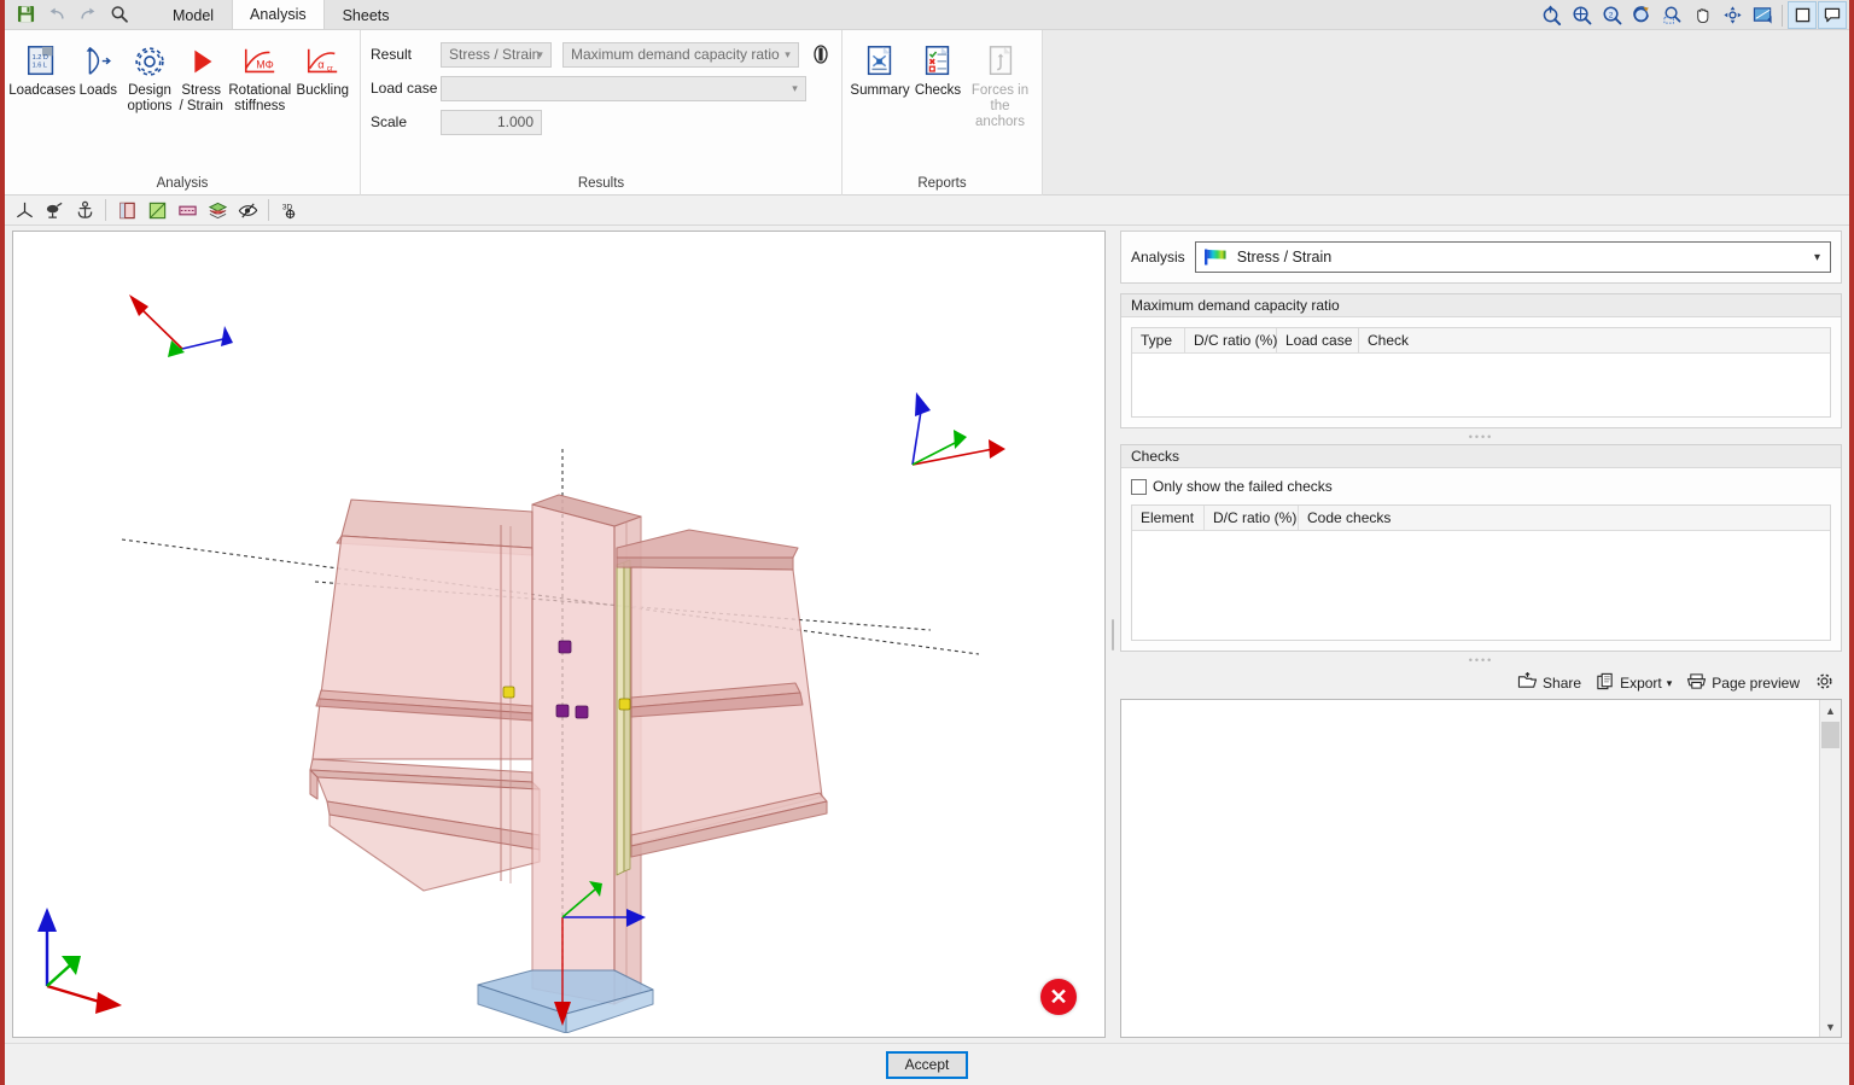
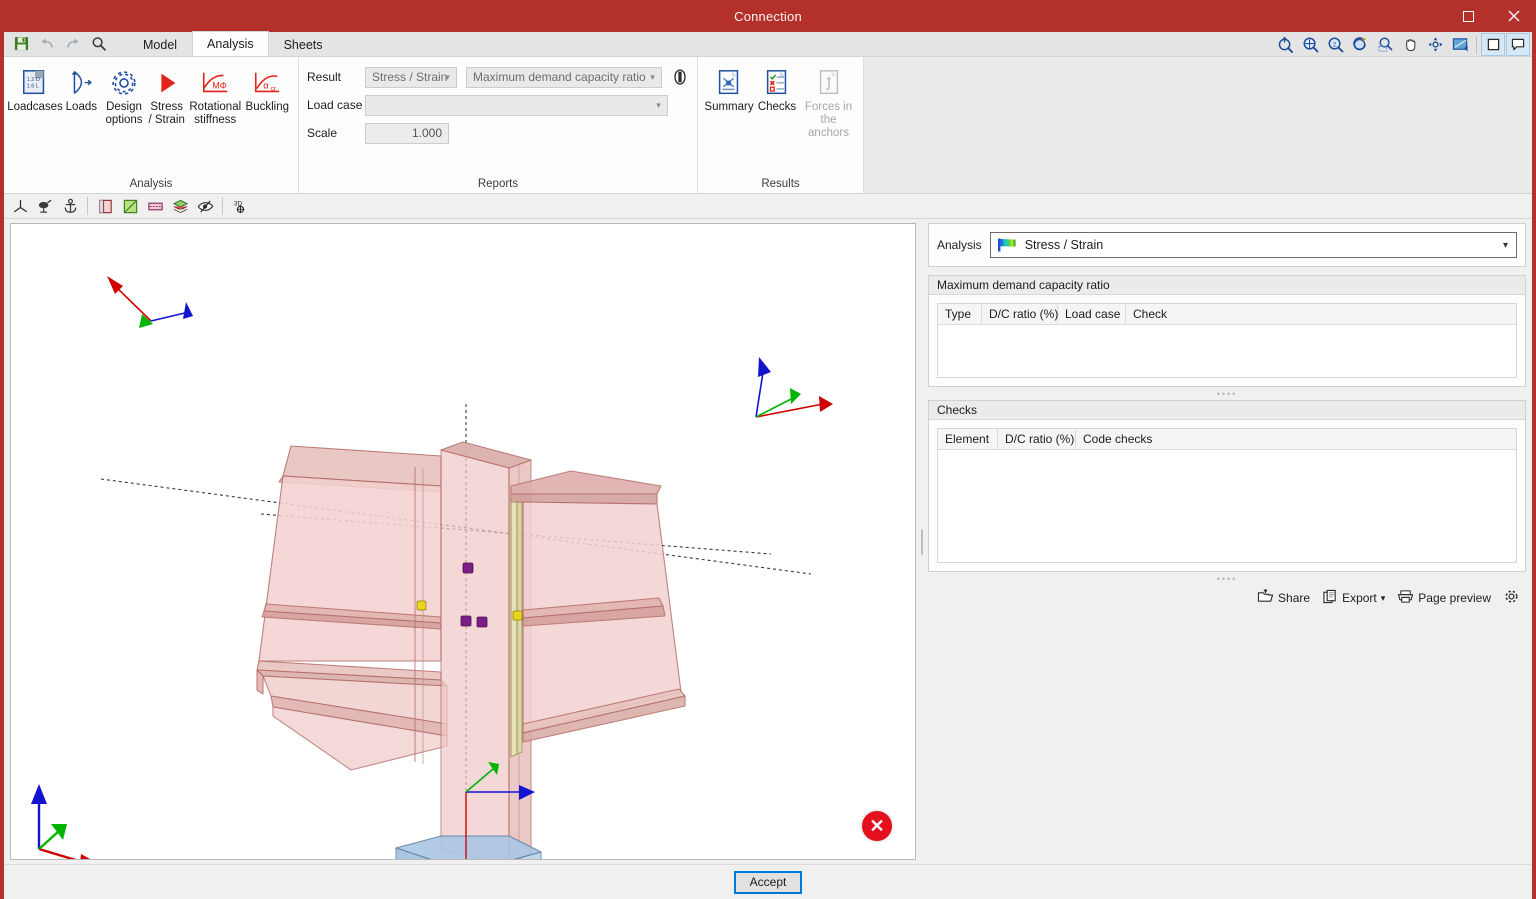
+ Connection
  Model
  Analysis
  Sheets
  Loadcases
  Loads
  Design
  options
  Stress
  / Strain
  MΦ
  Rotational
  stiffness
  α
  Buckling
  Analysis
  Result
  Stress / Strain
  ▾
  Maximum demand capacity ratio
  ▾
  Load case
  ▾
  Scale
  1.000
- Results
+ Reports
  Summary
  Checks
  Forces in
  the anchors
- Reports
+ Results
  ✕
  Analysis
  Stress / Strain
  ▾
  Maximum demand capacity ratio
  Type
  D/C ratio (%)
  Load case
  Check
  ••••
  Checks
- Only show the failed checks
  Element
  D/C ratio (%)
  Code checks
  ••••
  Share
  Export
  ▾
  Page preview
- ▲
- ▼
  Accept
